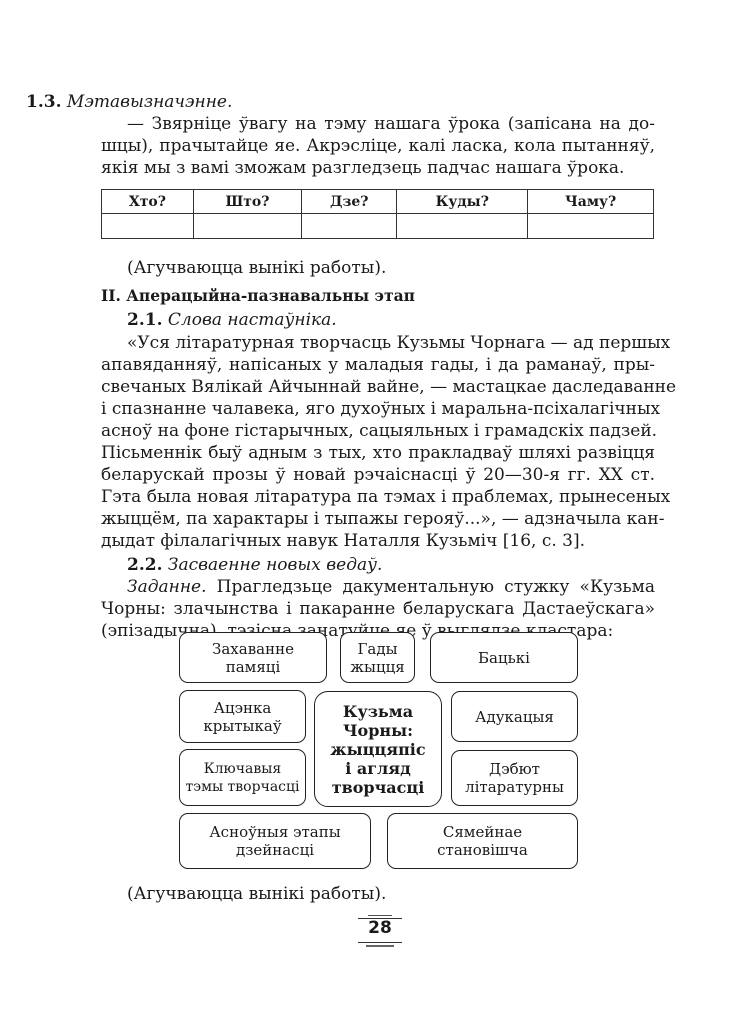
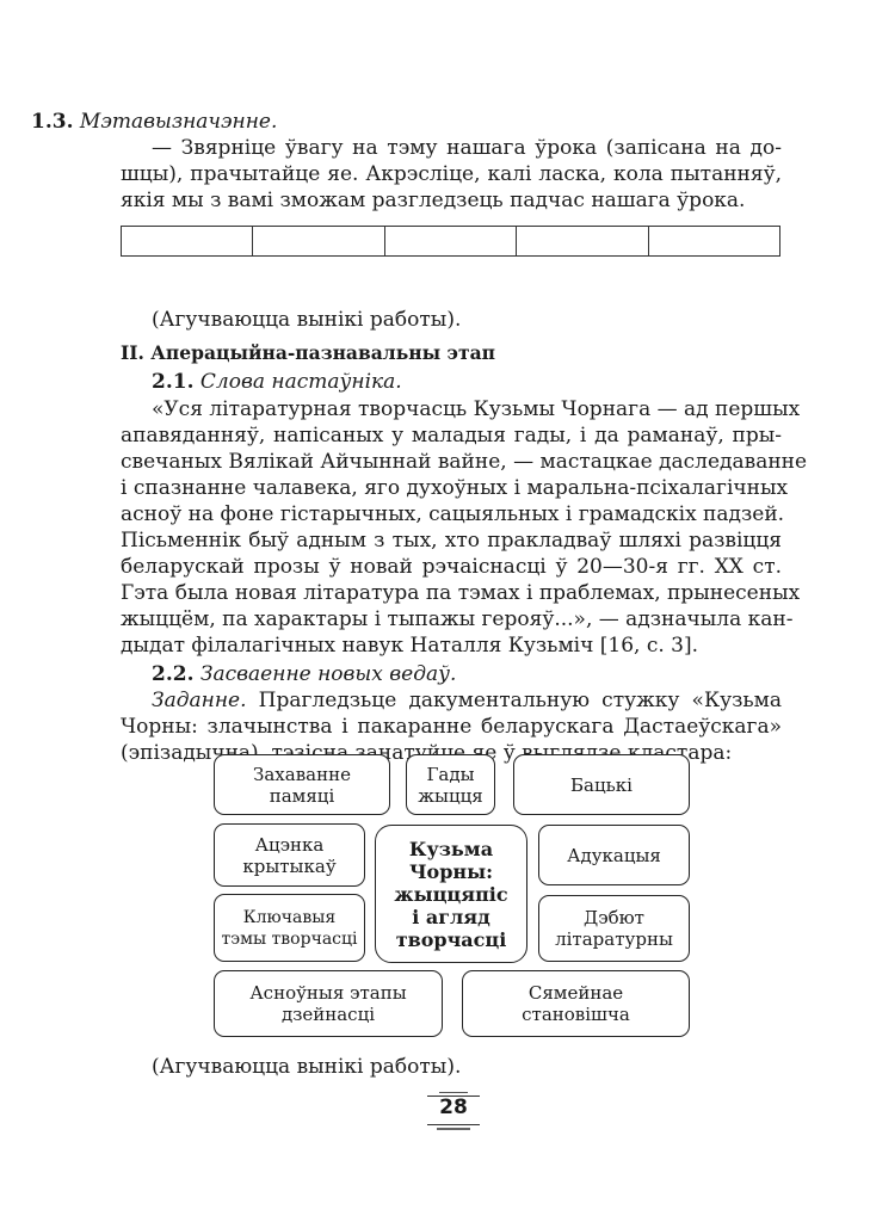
  1.3. Мэтавызначэнне.
  — Звярніце ўвагу на тэму нашага ўрока (запісана на до-
  шцы), прачытайце яе. Акрэсліце, калі ласка, кола пытанняў,
  якія мы з вамі зможам разгледзець падчас нашага ўрока.
- Хто?	Што?	Дзе?	Куды?	Чаму?
  (Агучваюцца вынікі работы).
  II. Аперацыйна-пазнавальны этап
  2.1. Слова настаўніка.
  «Уся літаратурная творчасць Кузьмы Чорнага — ад першых
  апавяданняў, напісаных у маладыя гады, і да раманаў, пры-
  свечаных Вялікай Айчыннай вайне, — мастацкае даследаванне
  і спазнанне чалавека, яго духоўных і маральна-псіхалагічных
  асноў на фоне гістарычных, сацыяльных і грамадскіх падзей.
  Пісьменнік быў адным з тых, хто пракладваў шляхі развіцця
  беларускай прозы ў новай рэчаіснасці ў 20—30-я гг. XX ст.
  Гэта была новая літаратура па тэмах і праблемах, прынесеных
  жыццём, па характары і тыпажы герояў...», — адзначыла кан-
  дыдат філалагічных навук Наталля Кузьміч [16, с. 3].
  2.2. Засваенне новых ведаў.
  Заданне. Прагледзьце дакументальную стужку «Кузьма
  Чорны: злачынства і пакаранне беларускага Дастаеўскага»
  (эпізадычна), тэзісна занатуйце яе ў выглядзе кластара:
  Захаванне
  памяці
  Гады
  жыцця
  Бацькі
  Ацэнка
  крытыкаў
  Кузьма
  Чорны:
  жыццяпіс
  і агляд
  творчасці
  Адукацыя
  Ключавыя
  тэмы творчасці
  Дэбют
  літаратурны
  Асноўныя этапы
  дзейнасці
  Сямейнае
  становішча
  (Агучваюцца вынікі работы).
  28
